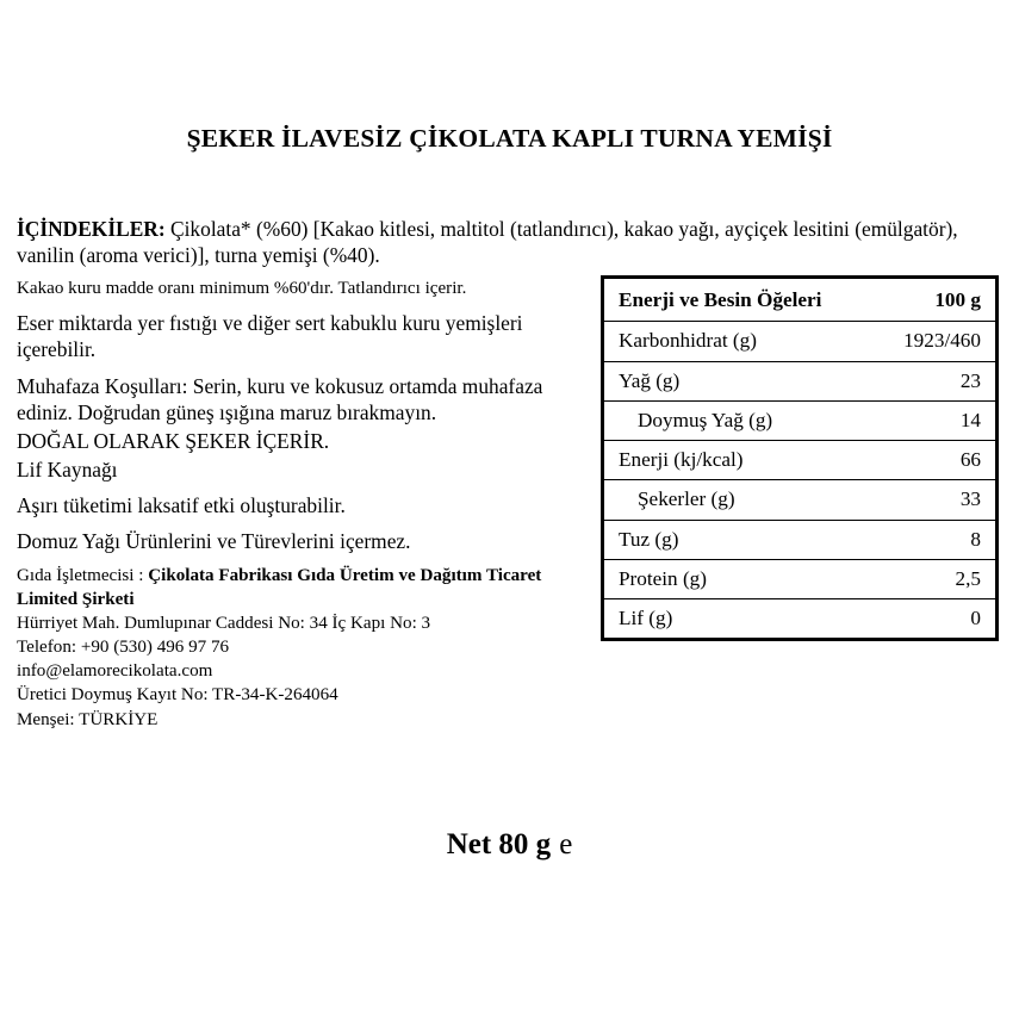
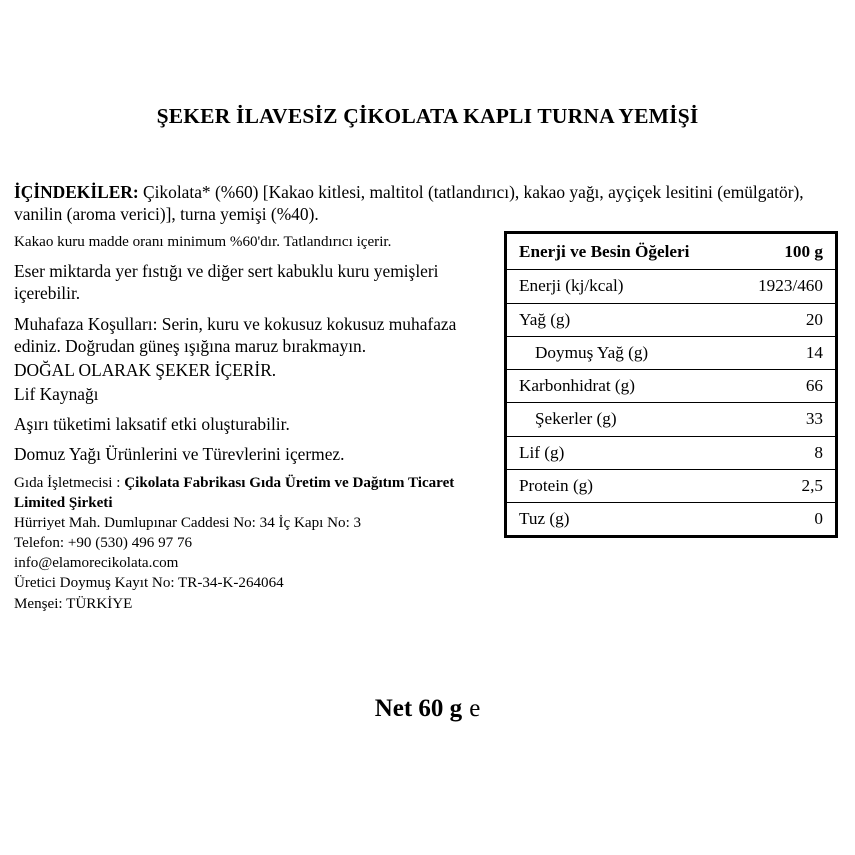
  ŞEKER İLAVESİZ ÇİKOLATA KAPLI TURNA YEMİŞİ
  İÇİNDEKİLER: Çikolata* (%60) [Kakao kitlesi, maltitol (tatlandırıcı), kakao yağı, ayçiçek lesitini (emülgatör), vanilin (aroma verici)], turna yemişi (%40).
  Kakao kuru madde oranı minimum %60'dır. Tatlandırıcı içerir.
  Eser miktarda yer fıstığı ve diğer sert kabuklu kuru yemişleri içerebilir.
- Muhafaza Koşulları: Serin, kuru ve kokusuz ortamda muhafaza ediniz. Doğrudan güneş ışığına maruz bırakmayın.
+ Muhafaza Koşulları: Serin, kuru ve kokusuz kokusuz muhafaza ediniz. Doğrudan güneş ışığına maruz bırakmayın.
  DOĞAL OLARAK ŞEKER İÇERİR.
  Lif Kaynağı
  Aşırı tüketimi laksatif etki oluşturabilir.
  Domuz Yağı Ürünlerini ve Türevlerini içermez.
  Gıda İşletmecisi : Çikolata Fabrikası Gıda Üretim ve Dağıtım Ticaret Limited Şirketi
  Hürriyet Mah. Dumlupınar Caddesi No: 34 İç Kapı No: 3
  Telefon: +90 (530) 496 97 76
  info@elamorecikolata.com
  Üretici Doymuş Kayıt No: TR-34-K-264064
  Menşei: TÜRKİYE
  Enerji ve Besin Öğeleri	100 g
- Karbonhidrat (g)	1923/460
+ Enerji (kj/kcal)	1923/460
- Yağ (g)	23
+ Yağ (g)	20
  Doymuş Yağ (g)	14
- Enerji (kj/kcal)	66
+ Karbonhidrat (g)	66
  Şekerler (g)	33
- Tuz (g)	8
+ Lif (g)	8
  Protein (g)	2,5
- Lif (g)	0
+ Tuz (g)	0
- Net 80 g e
+ Net 60 g e
